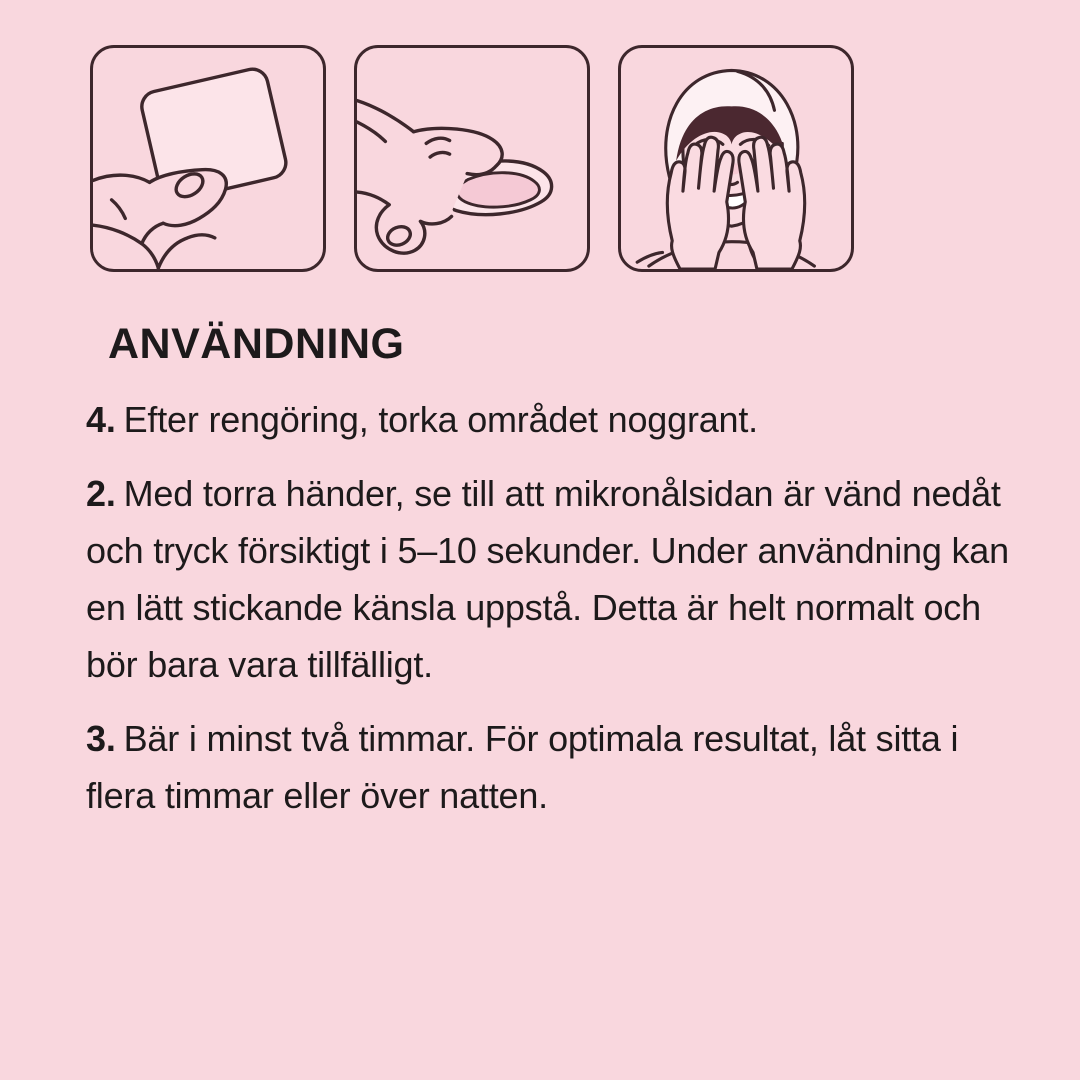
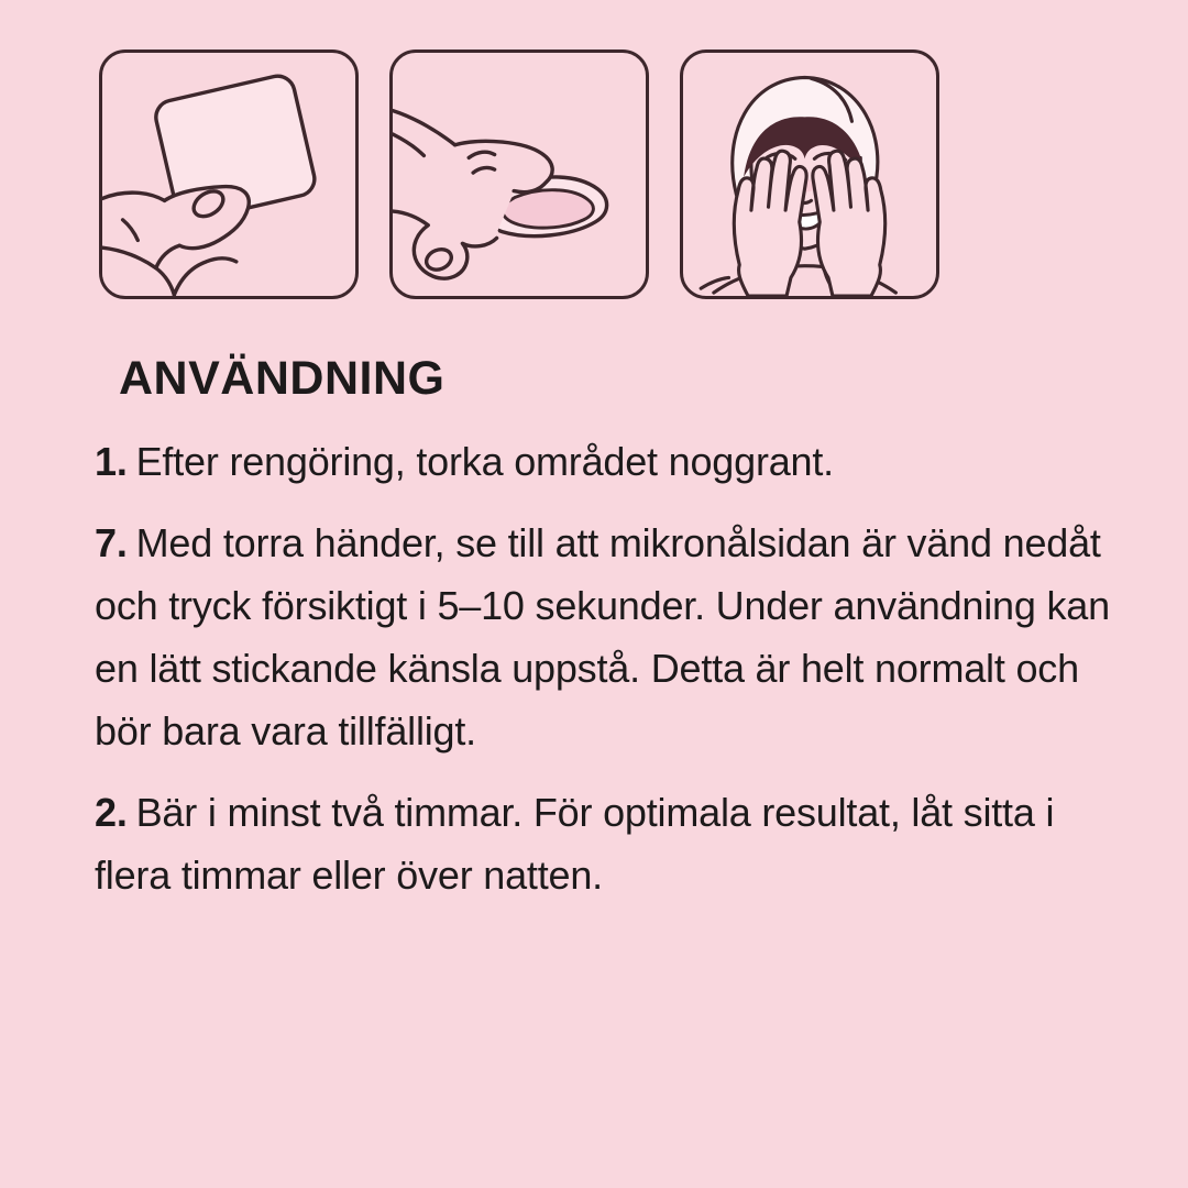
  ANVÄNDNING
- 4. Efter rengöring, torka området noggrant.
+ 1. Efter rengöring, torka området noggrant.
- 2. Med torra händer, se till att mikronålsidan är vänd nedåt och tryck försiktigt i 5–10 sekunder. Under användning kan en lätt stickande känsla uppstå. Detta är helt normalt och bör bara vara tillfälligt.
+ 7. Med torra händer, se till att mikronålsidan är vänd nedåt och tryck försiktigt i 5–10 sekunder. Under användning kan en lätt stickande känsla uppstå. Detta är helt normalt och bör bara vara tillfälligt.
- 3. Bär i minst två timmar. För optimala resultat, låt sitta i flera timmar eller över natten.
+ 2. Bär i minst två timmar. För optimala resultat, låt sitta i flera timmar eller över natten.
